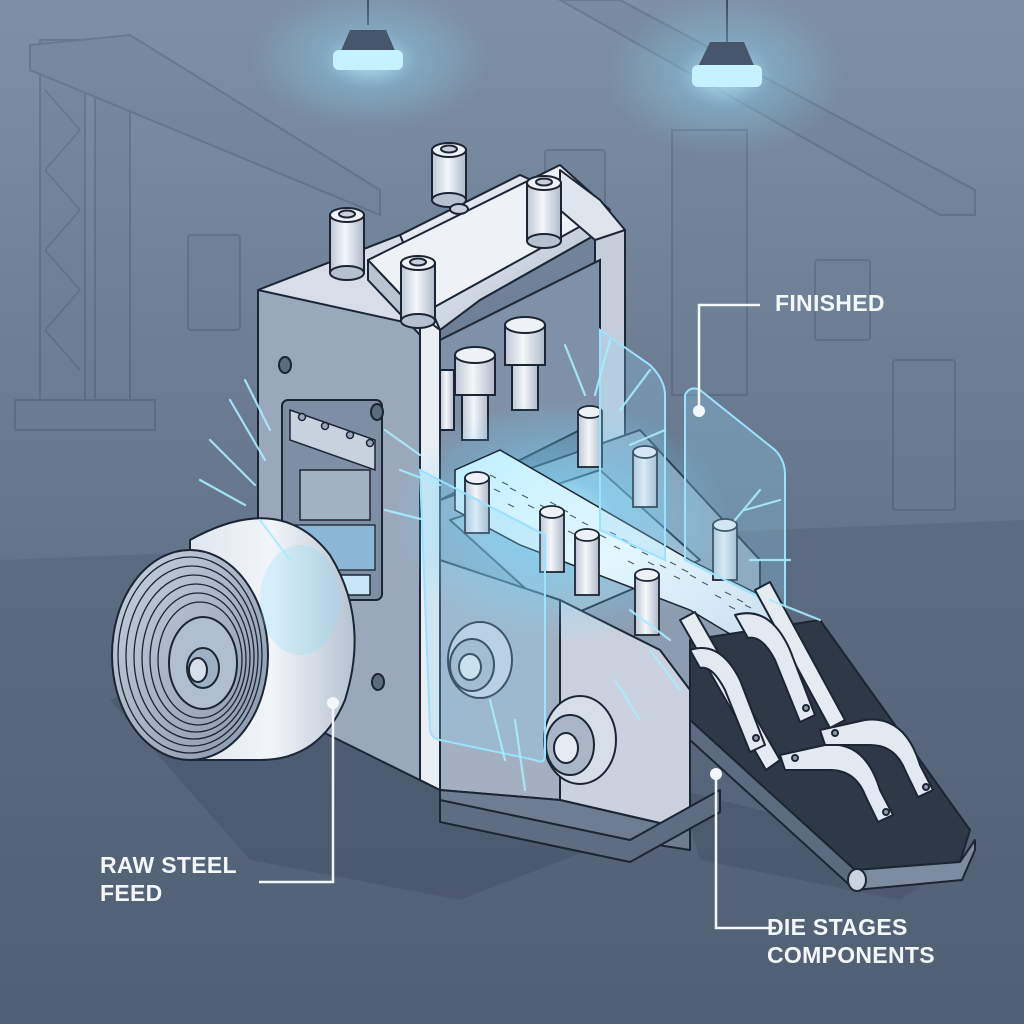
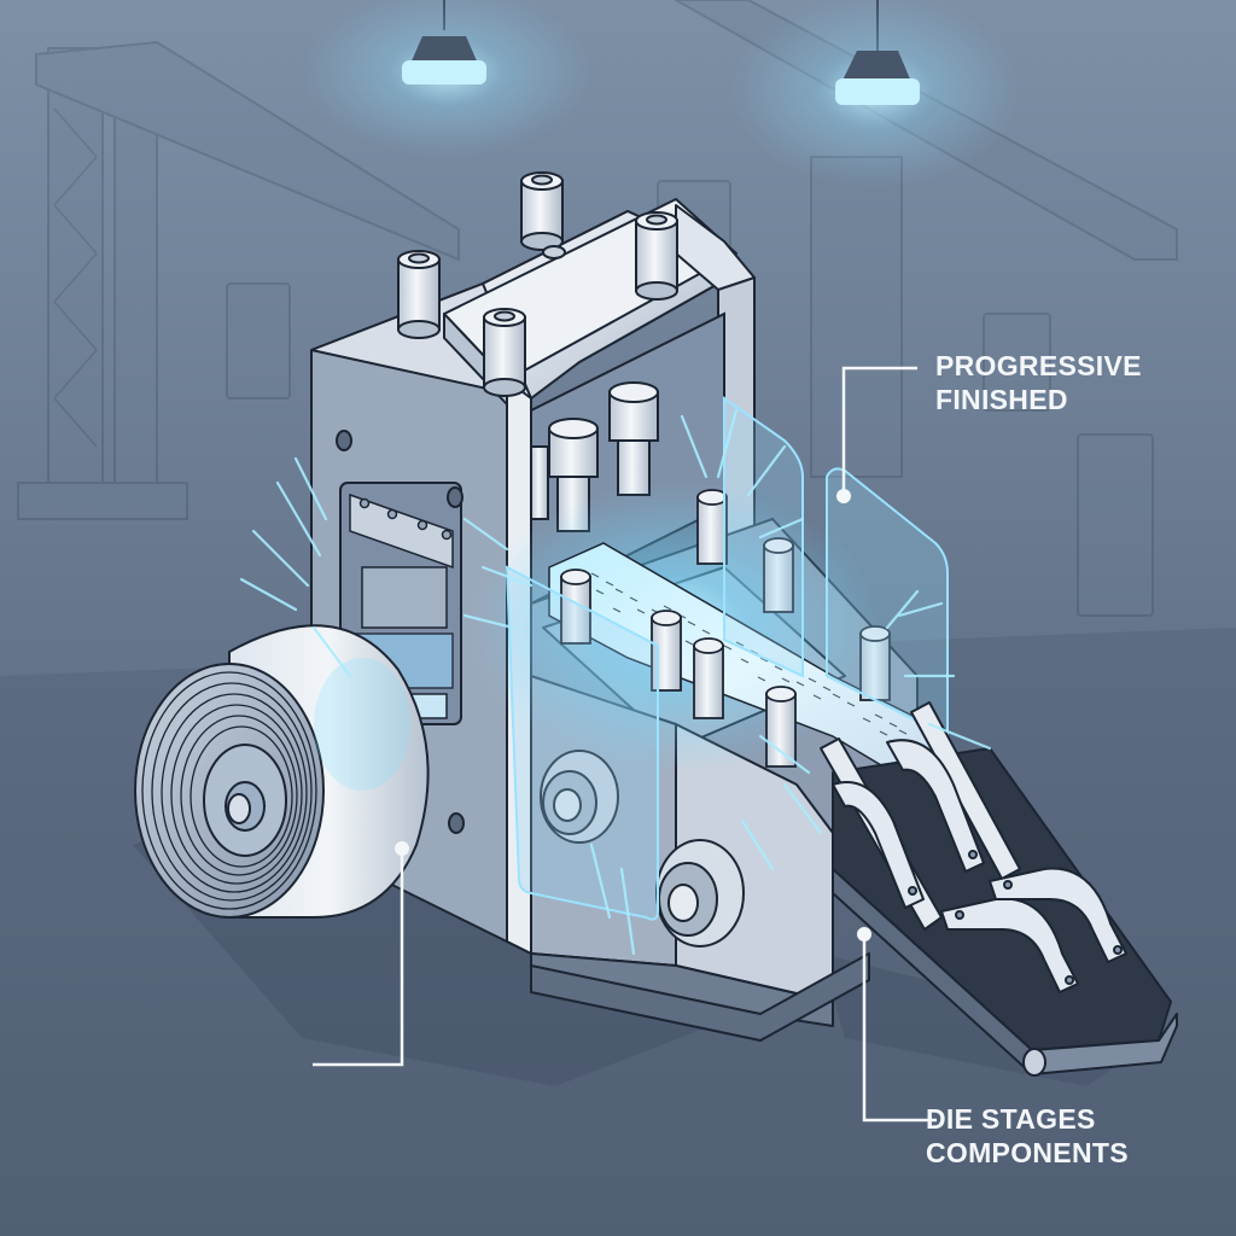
+ PROGRESSIVE
  FINISHED
- RAW STEEL
- FEED
  DIE STAGES
  COMPONENTS
